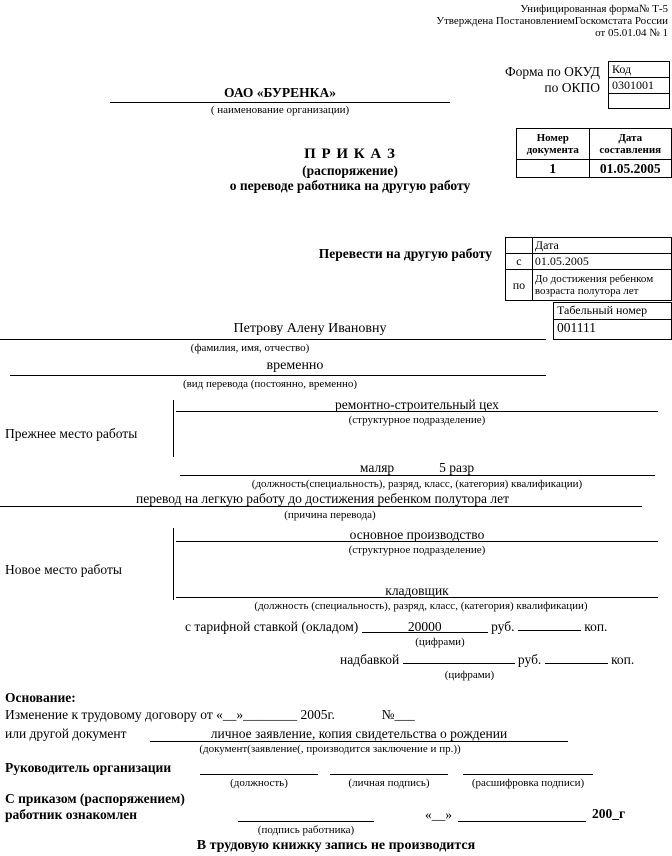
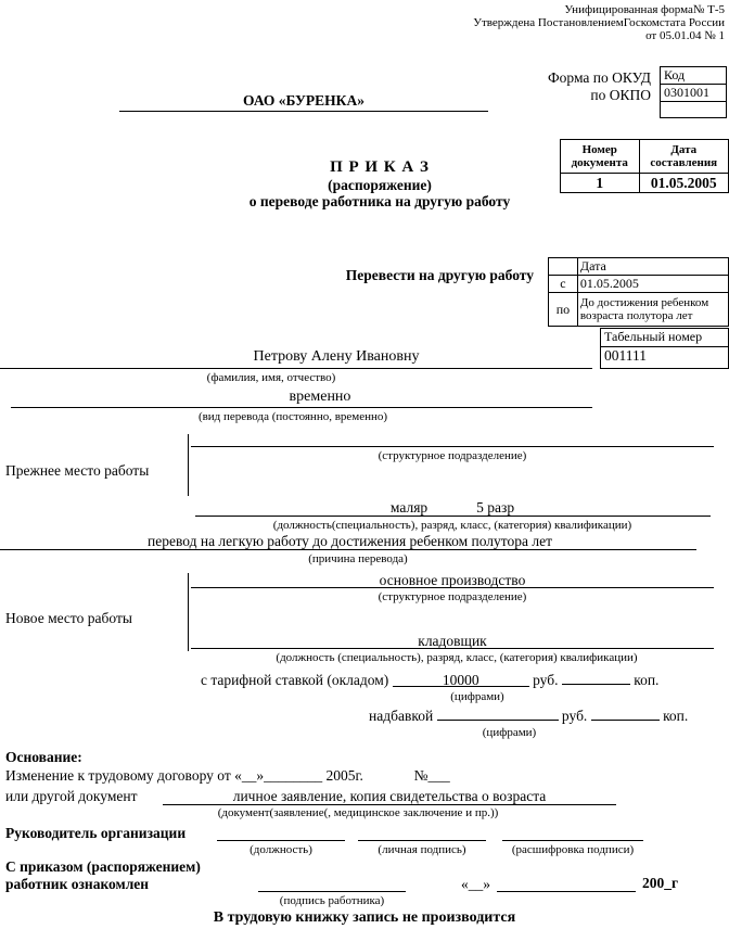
  Унифицированная форма№ Т-5
  Утверждена ПостановлениемГоскомстата России
  от 05.01.04 № 1
  Форма по ОКУД
  по ОКПО
  Код
  0301001
  ОАО «БУРЕНКА»
- ( наименование организации)
  Номер документа	Дата составления
  1	01.05.2005
  П Р И К А З
  (распоряжение)
  о переводе работника на другую работу
  Перевести на другую работу
  	Дата
  с	01.05.2005
  по	До достижения ребенком возраста полутора лет
  Табельный номер
  001111
  Петрову Алену Ивановну
  (фамилия, имя, отчество)
  временно
  (вид перевода (постоянно, временно)
- ремонтно-строительный цех
  (структурное подразделение)
  Прежнее место работы
  маляр 5 разр
  (должность(специальность), разряд, класс, (категория) квалификации)
  перевод на легкую работу до достижения ребенком полутора лет
  (причина перевода)
  основное производство
  (структурное подразделение)
  Новое место работы
  кладовщик
  (должность (специальность), разряд, класс, (категория) квалификации)
- с тарифной ставкой (окладом) 20000 руб. коп.
+ с тарифной ставкой (окладом) 10000 руб. коп.
  (цифрами)
  надбавкой руб. коп.
  (цифрами)
  Основание:
  Изменение к трудовому договору от «__»________ 2005г. №___
  или другой документ
- личное заявление, копия свидетельства о рождении
+ личное заявление, копия свидетельства о возраста
- (документ(заявление(, производится заключение и пр.))
+ (документ(заявление(, медицинское заключение и пр.))
  Руководитель организации
  (должность)
  (личная подпись)
  (расшифровка подписи)
  С приказом (распоряжением)
  работник ознакомлен
  «__»
  200_г
  (подпись работника)
  В трудовую книжку запись не производится
